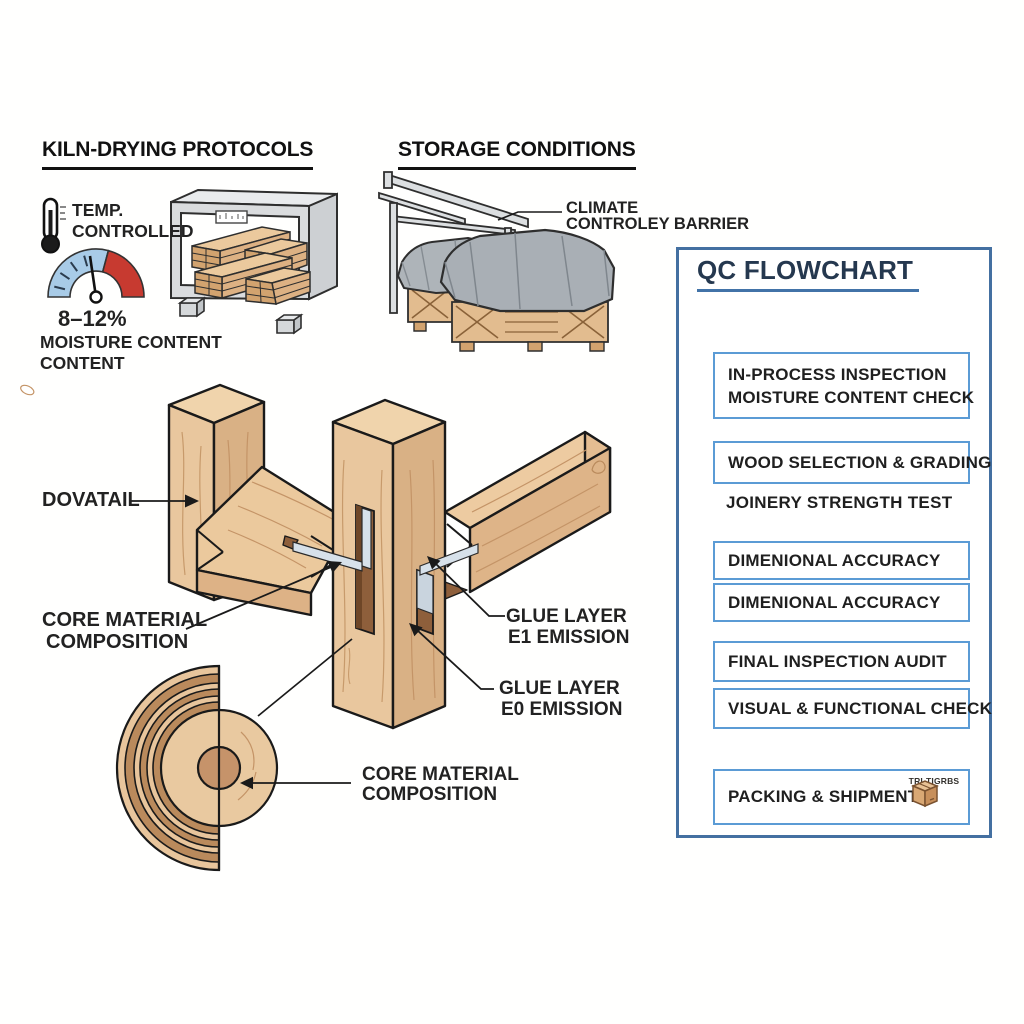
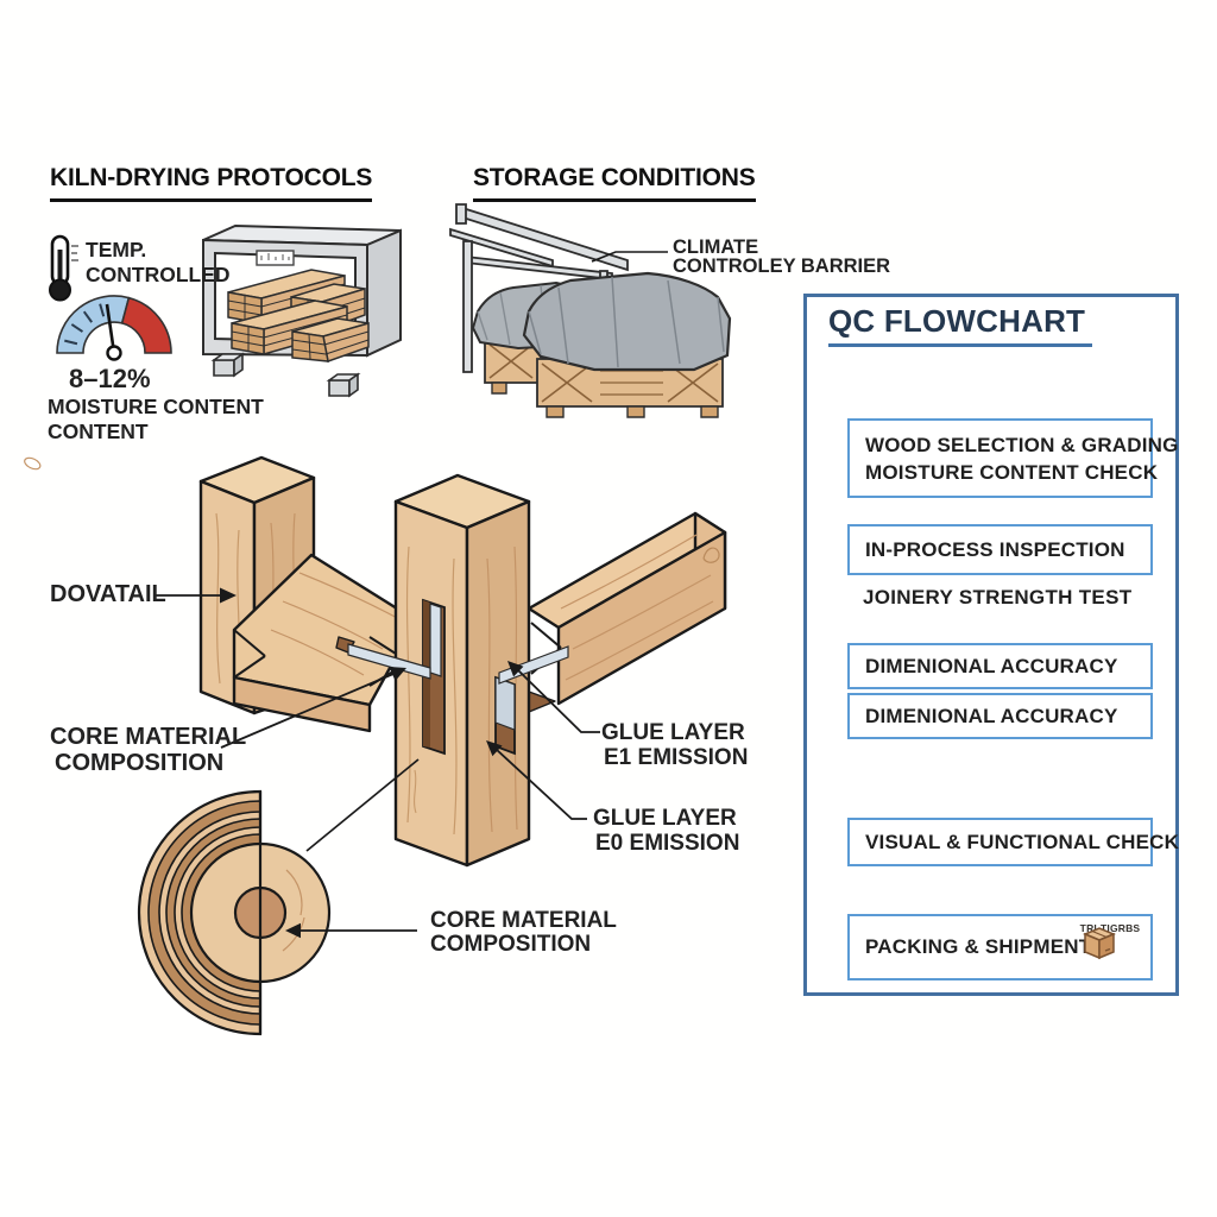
  KILN-DRYING PROTOCOLS
  STORAGE CONDITIONS
  TEMP.
  CONTROLLED
  8–12%
  MOISTURE CONTENT
  CONTENT
  CLIMATE
  CONTROLEY BARRIER
  DOVATAIL
  CORE MATERIAL
  COMPOSITION
  GLUE LAYER
  E1 EMISSION
  GLUE LAYER
  E0 EMISSION
  CORE MATERIAL
  COMPOSITION
  QC FLOWCHART
- IN-PROCESS INSPECTION
+ WOOD SELECTION & GRADING
  MOISTURE CONTENT CHECK
- WOOD SELECTION & GRADING
+ IN-PROCESS INSPECTION
  JOINERY STRENGTH TEST
  DIMENIONAL ACCURACY
  DIMENIONAL ACCURACY
- FINAL INSPECTION AUDIT
  VISUAL & FUNCTIONAL CHECK
  PACKING & SHIPMEN
  TRITIGRBS
